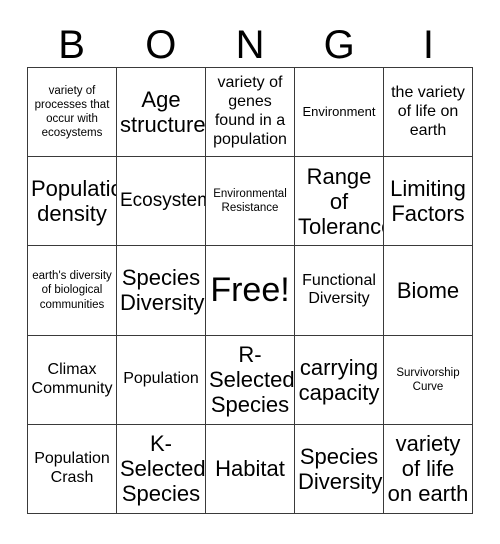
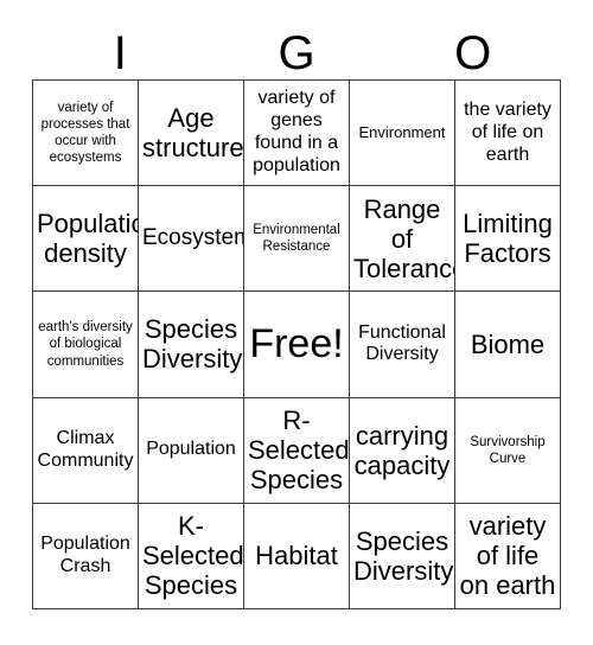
- B
- O
+ I
- N
  G
- I
+ O
  variety of processes that occur with ecosystems
  Age structure
  variety of genes found in a population
  Environment
  the variety of life on earth
  Populati density
  Ecosyste
  Environmental Resistance
  Range of Toleranc
  Limiting Factors
  earth's diversity of biological communities
  Species Diversity
  Free!
  Functional Diversity
  Biome
  Climax Community
  Population
  R-
  Selected Species
  carrying capacity
  Survivorship Curve
  Population Crash
  K-
  Selected Species
  Habitat
  Species Diversity
  variety of life on earth
